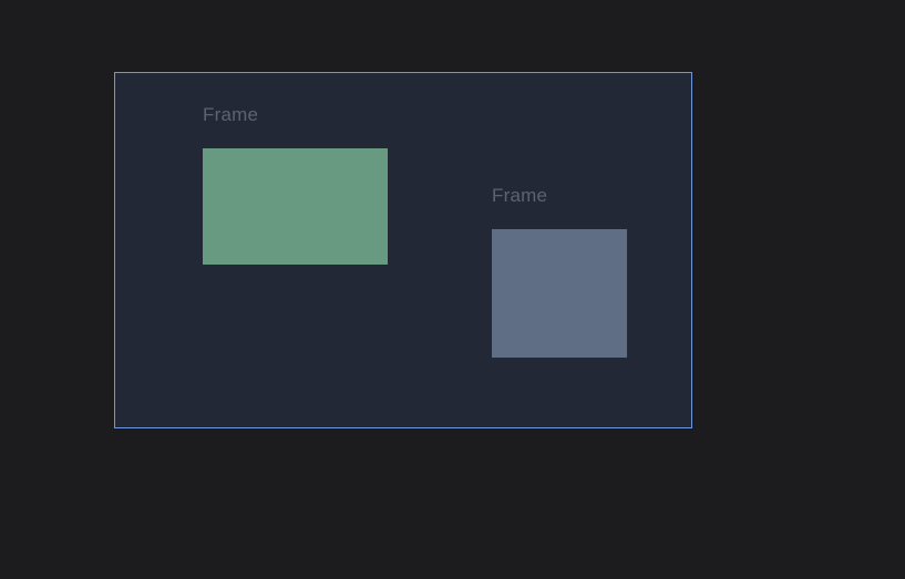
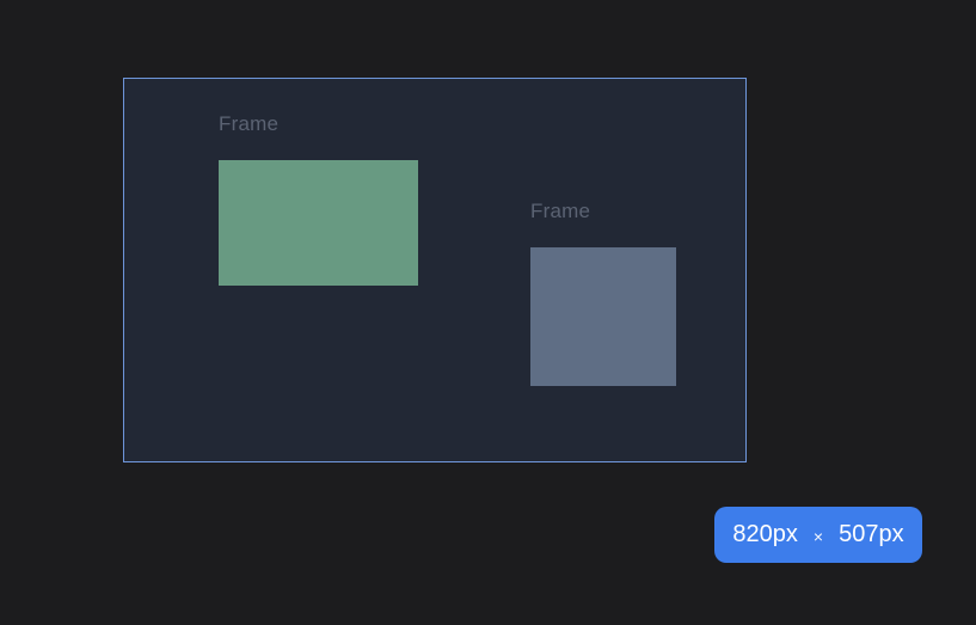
  Frame
  Frame
+ 820px
+ ×
+ 507px
